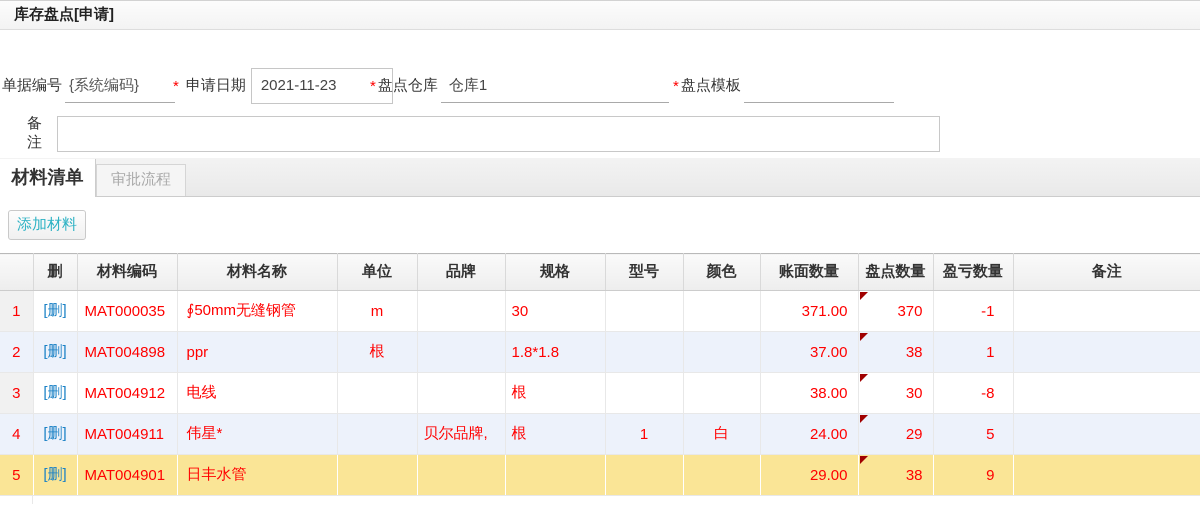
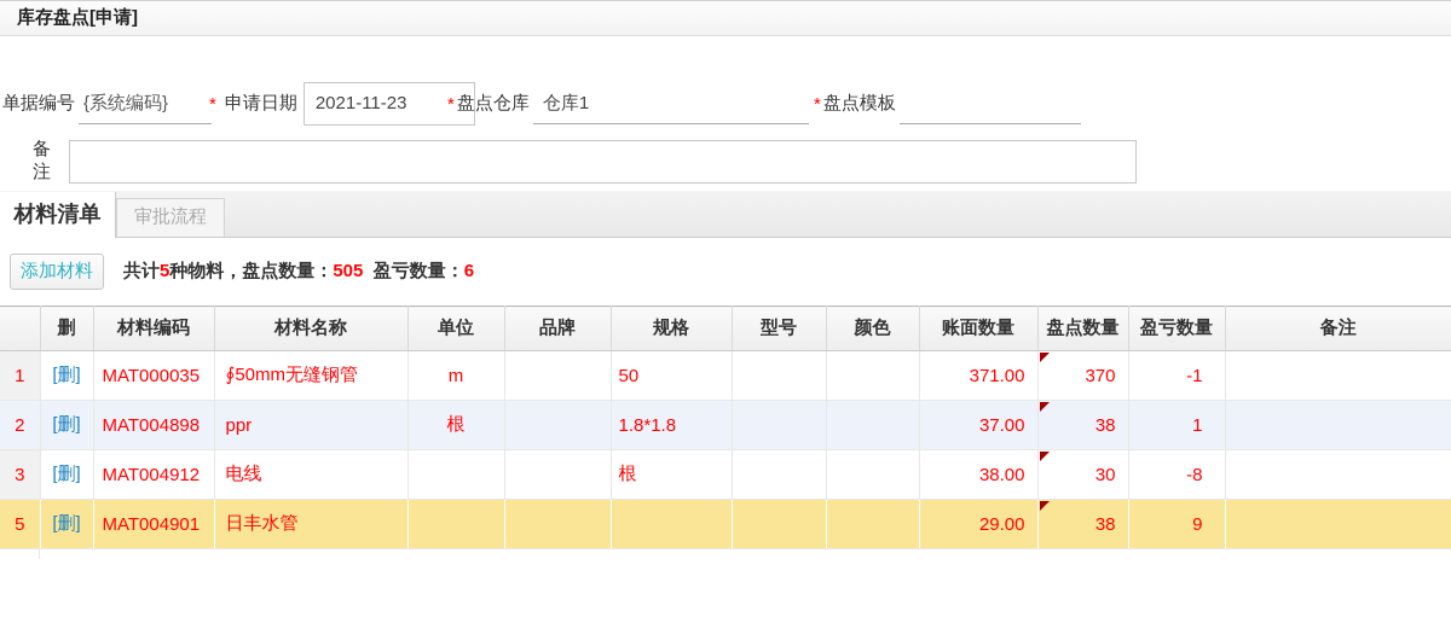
  库存盘点[申请]
  单据编号
  {系统编码}
  *
  申请日期
  2021-11-23
  *
  盘点仓库
  仓库1
  *
  盘点模板
  备注
  材料清单
  审批流程
  添加材料
+ 共计5种物料，盘点数量：505 盈亏数量：6
  	删	材料编码	材料名称	单位	品牌	规格	型号	颜色	账面数量	盘点数量	盈亏数量	备注
- 1	[删]	MAT000035	∮50mm无缝钢管	m		30			371.00	370	-1
+ 1	[删]	MAT000035	∮50mm无缝钢管	m		50			371.00	370	-1
  2	[删]	MAT004898	ppr	根		1.8*1.8			37.00	38	1
  3	[删]	MAT004912	电线			根			38.00	30	-8
- 4	[删]	MAT004911	伟星*		贝尔品牌,	根	1	白	24.00	29	5
  5	[删]	MAT004901	日丰水管						29.00	38	9
